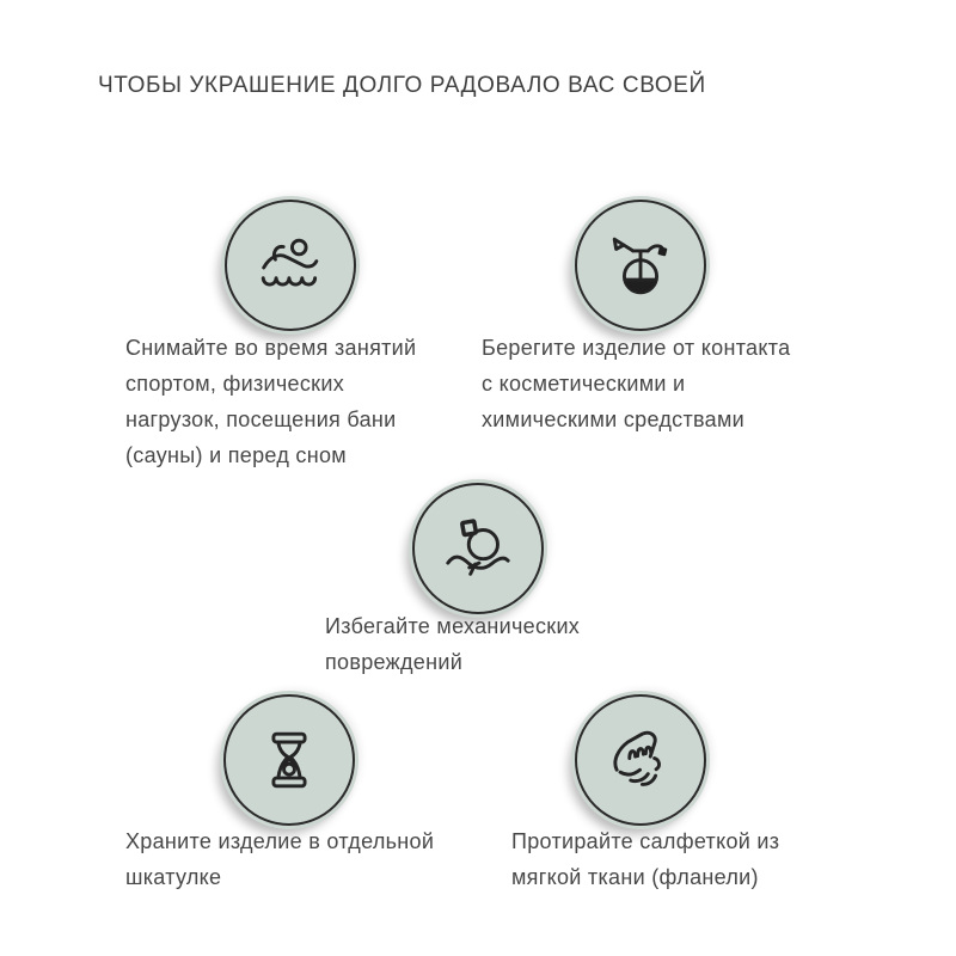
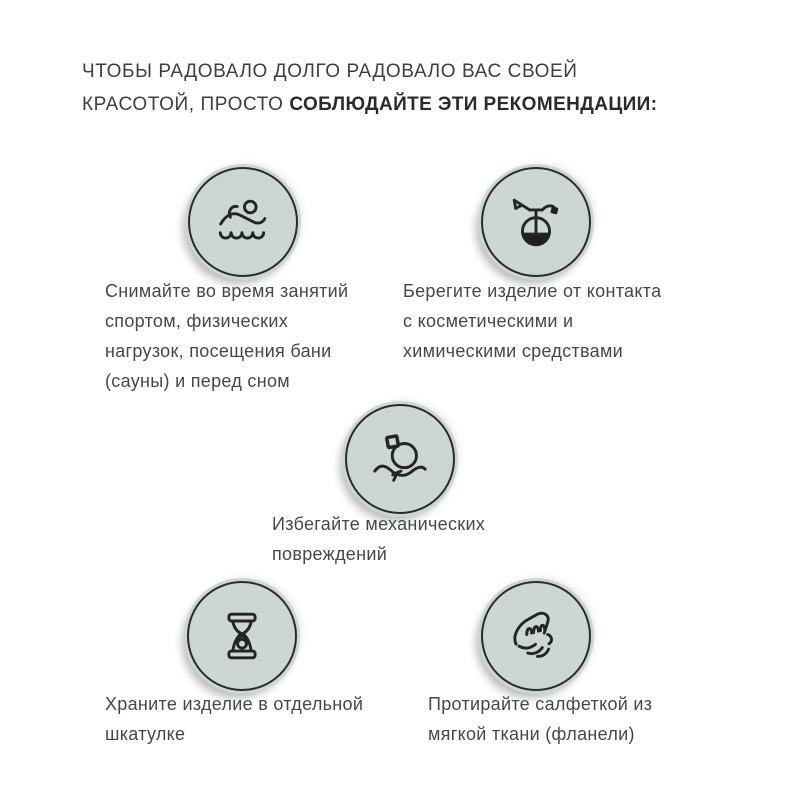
- ЧТОБЫ УКРАШЕНИЕ ДОЛГО РАДОВАЛО ВАС СВОЕЙ
+ ЧТОБЫ РАДОВАЛО ДОЛГО РАДОВАЛО ВАС СВОЕЙ
+ КРАСОТОЙ, ПРОСТО СОБЛЮДАЙТЕ ЭТИ РЕКОМЕНДАЦИИ:
  Снимайте во время занятий
  спортом, физических
  нагрузок, посещения бани
  (сауны) и перед сном
  Берегите изделие от контакта
  с косметическими и
  химическими средствами
  Избегайте механических
  повреждений
  Храните изделие в отдельной
  шкатулке
  Протирайте салфеткой из
  мягкой ткани (фланели)
